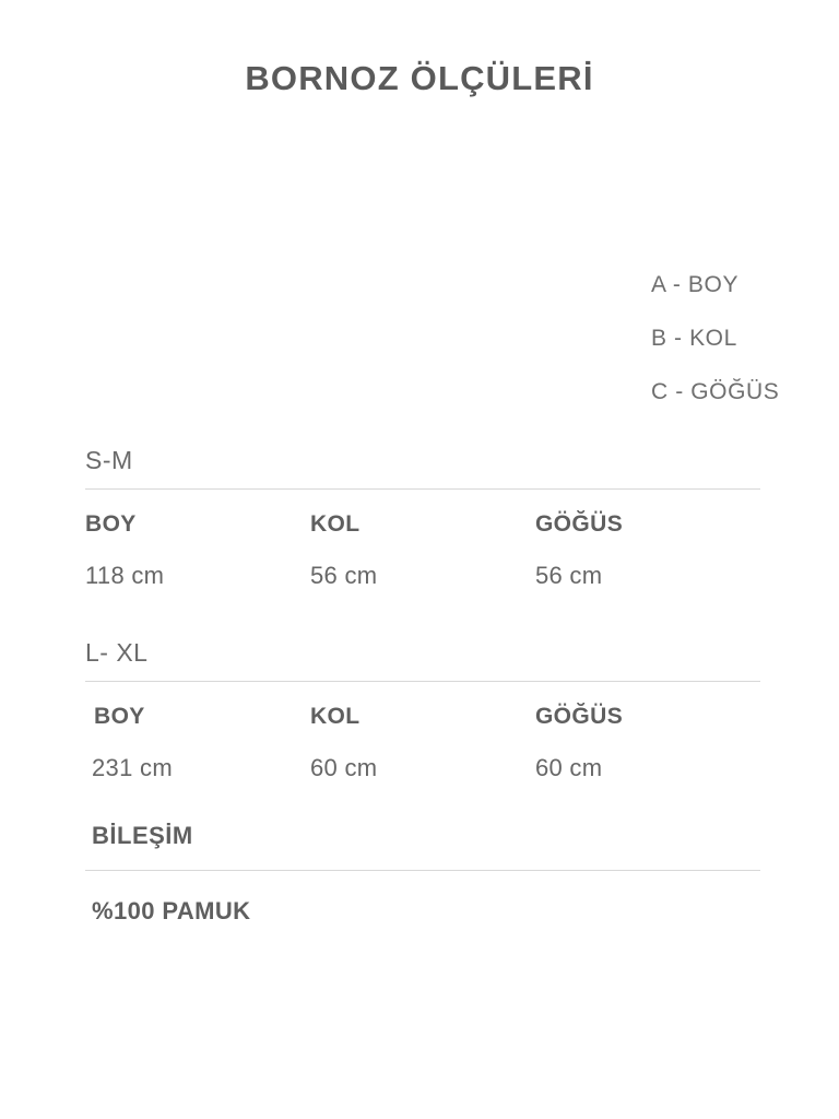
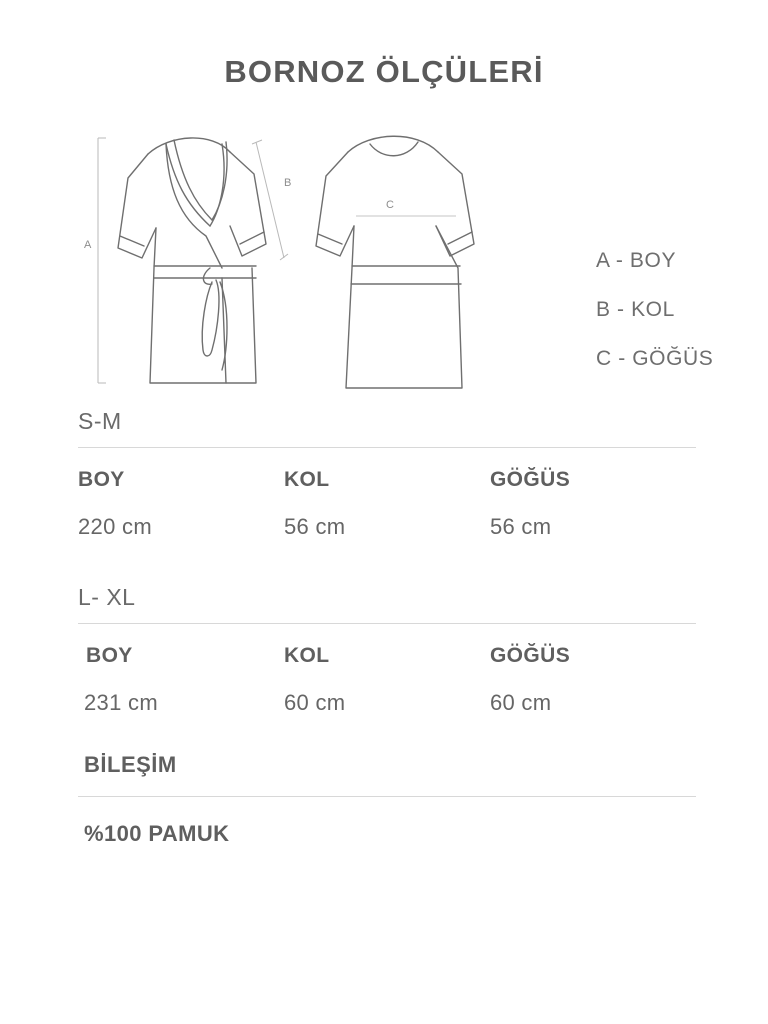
  BORNOZ ÖLÇÜLERİ
+ A
+ B
+ C
  A - BOY
  B - KOL
  C - GÖĞÜS
  S-M
  BOY
  KOL
  GÖĞÜS
- 118 cm
+ 220 cm
  56 cm
  56 cm
  L- XL
  BOY
  KOL
  GÖĞÜS
  231 cm
  60 cm
  60 cm
  BİLEŞİM
  %100 PAMUK
